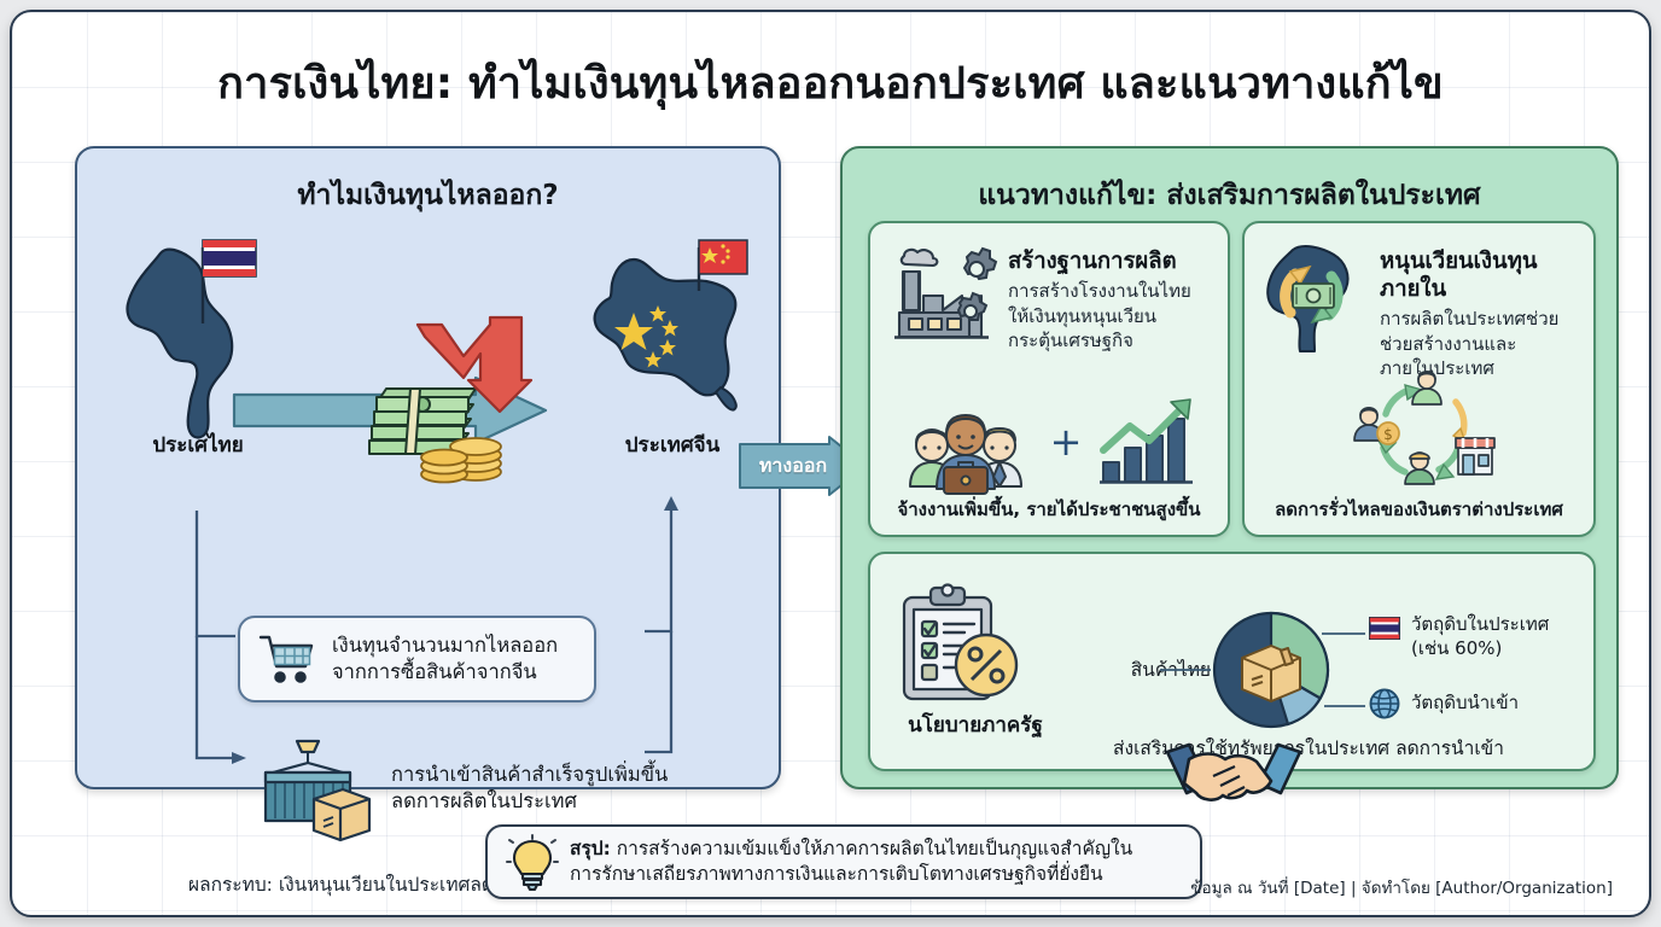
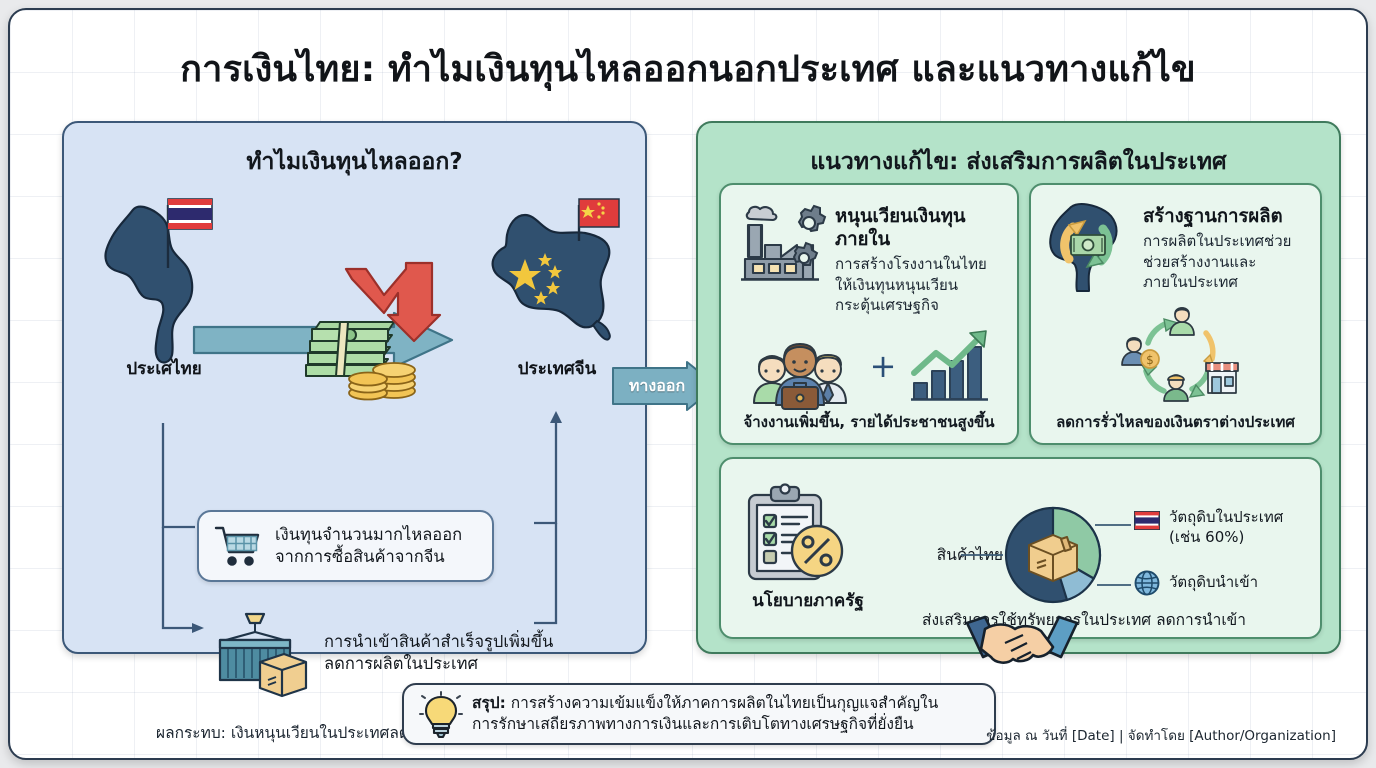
  การเงินไทย: ทำไมเงินทุนไหลออกนอกประเทศ และแนวทางแก้ไข
  ทำไมเงินทุนไหลออก?
  ประเศไทย
  ประเทศจีน
  เงินทุนจำนวนมากไหลออก
  จากการซื้อสินค้าจากจีน
  การนำเข้าสินค้าสำเร็จรูปเพิ่มขึ้น
  ลดการผลิตในประเทศ
  ทางออก
  แนวทางแก้ไข: ส่งเสริมการผลิตในประเทศ
- สร้างฐานการผลิต
+ หนุนเวียนเงินทุนภายใน
  การสร้างโรงงานในไทย
  ให้เงินทุนหนุนเวียน
  กระตุ้นเศรษฐกิจ
  +
  จ้างงานเพิ่มขึ้น, รายได้ประชาชนสูงขึ้น
- หนุนเวียนเงินทุนภายใน
+ สร้างฐานการผลิต
  การผลิตในประเทศช่วย
  ช่วยสร้างงานและ
  ภายในประเทศ
  $
  ลดการรั่วไหลของเงินตราต่างประเทศ
  นโยบายภาครัฐ
  วัตถุดิบในประเทศ
  (เช่น 60%)
  วัตถุดิบนำเข้า
  ส่งเสริมรใช้ทรัพยรในประเทศ ลดการนำเข้า
  สรุป: การสร้างความเข้มแข็งให้ภาคการผลิตในไทยเป็นกุญแจสำคัญใน
  การรักษาเสถียรภาพทางการเงินและการเติบโตทางเศรษฐกิจที่ยั่งยืน
  ข้อมูล ณ วันที่ [Date] | จัดทำโดย [Author/Organization]
